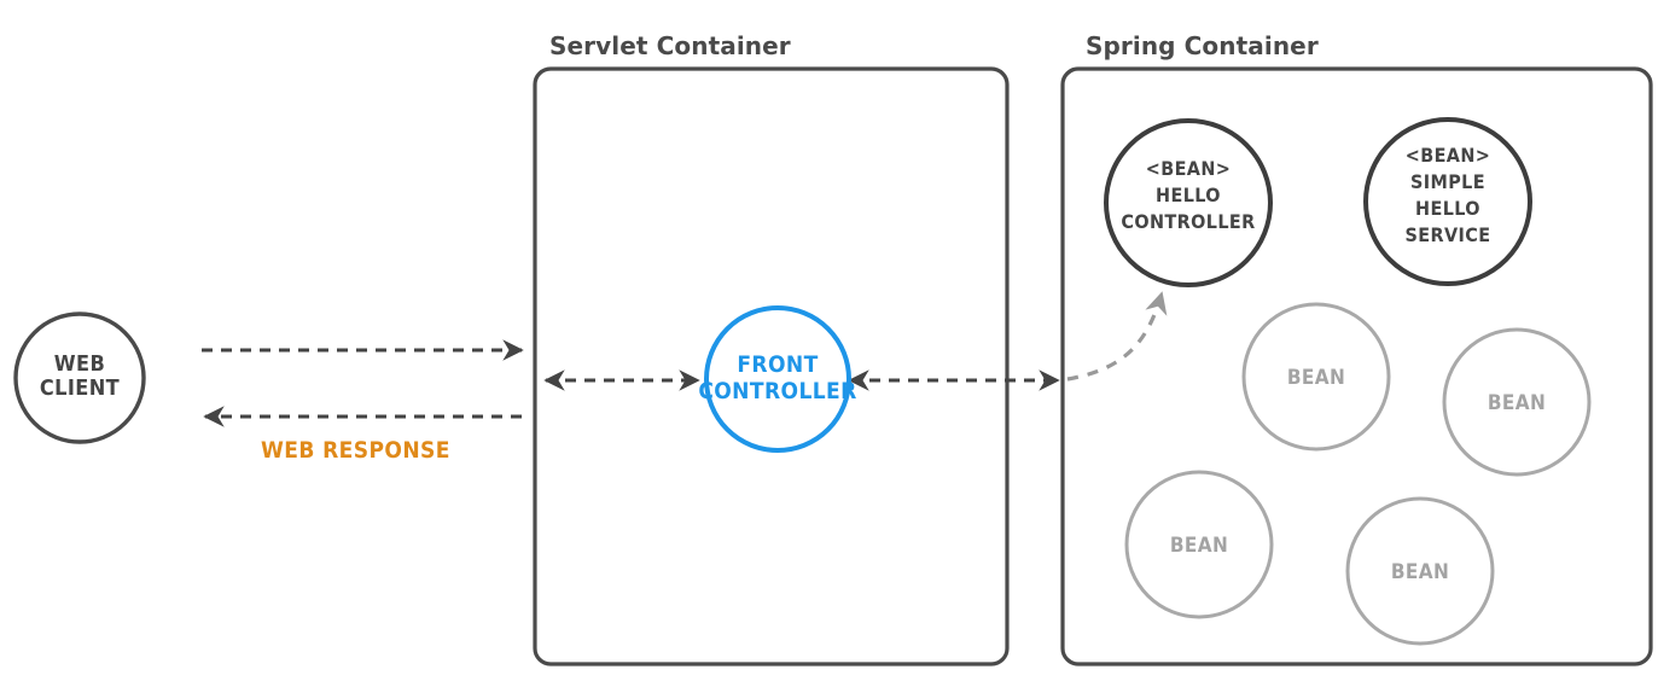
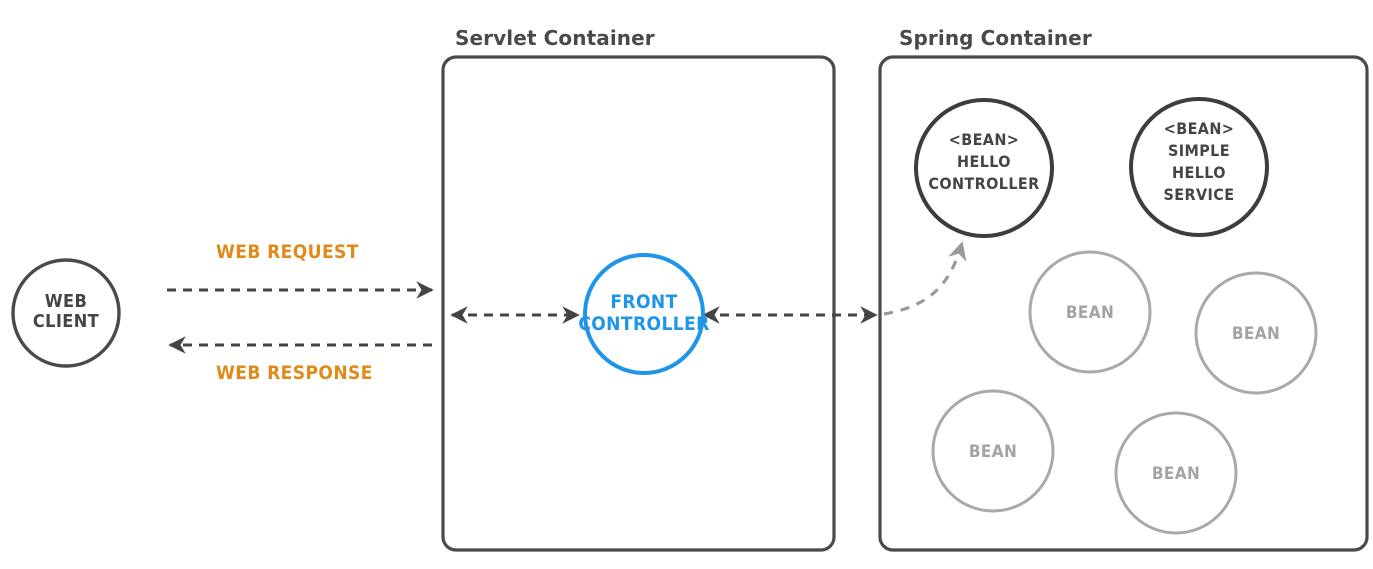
  Servlet Container
  Spring Container
  WEB
  CLIENT
+ WEB REQUEST
  WEB RESPONSE
  FRONT
  CONTROLLER
  <BEAN>
  HELLO
  CONTROLLER
  <BEAN>
  SIMPLE
  HELLO
  SERVICE
  BEAN
  BEAN
  BEAN
  BEAN
